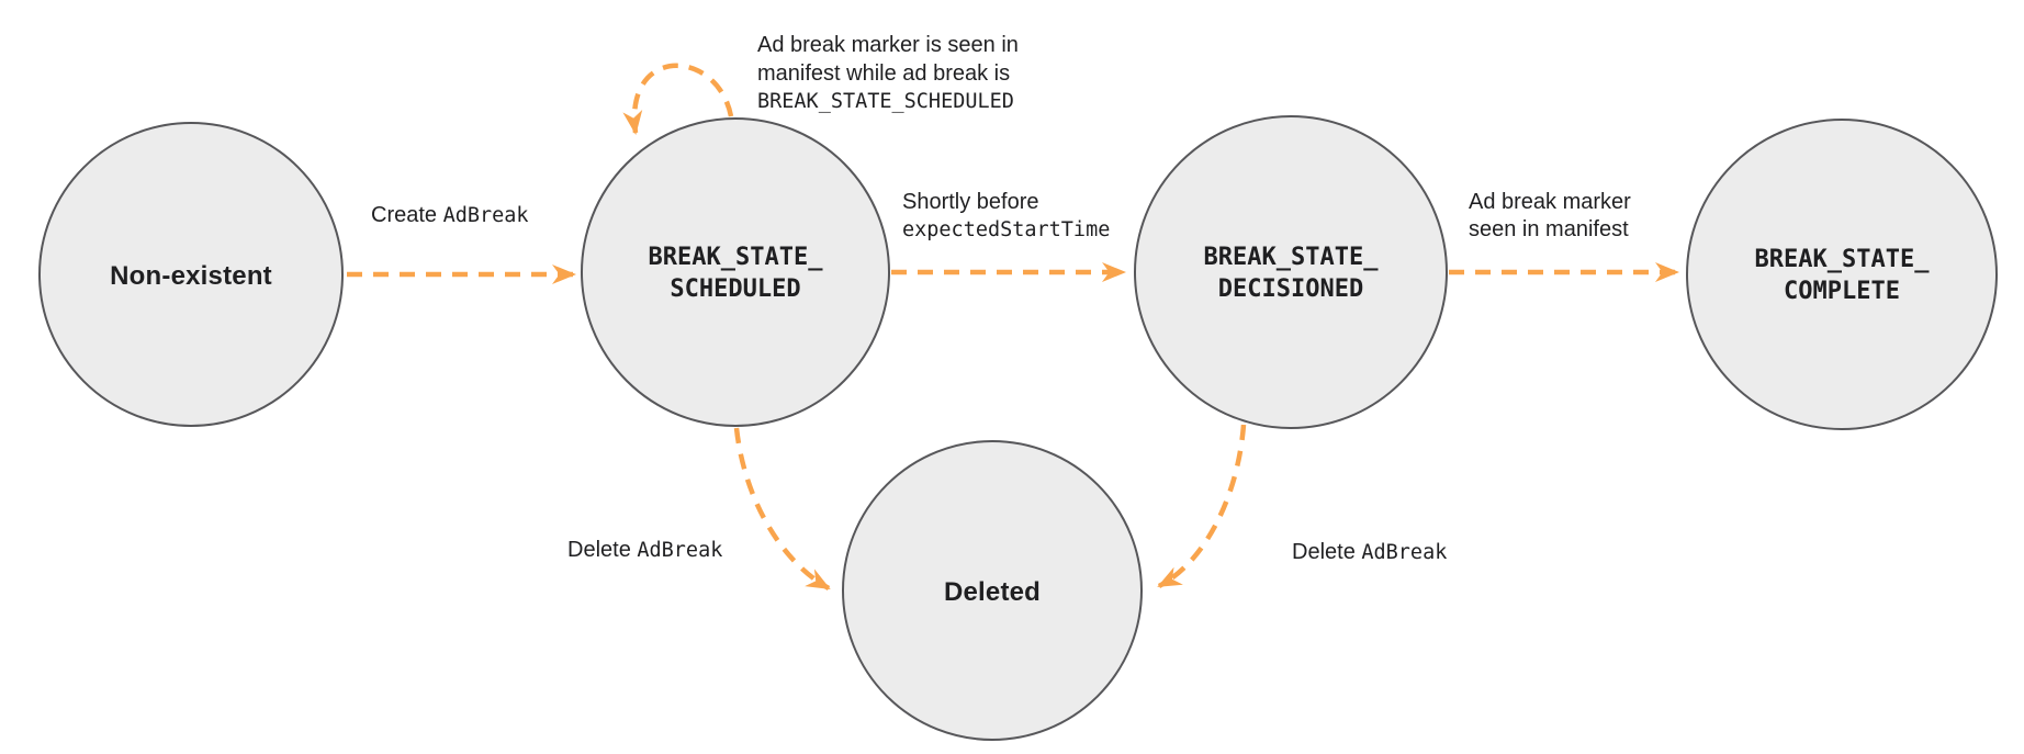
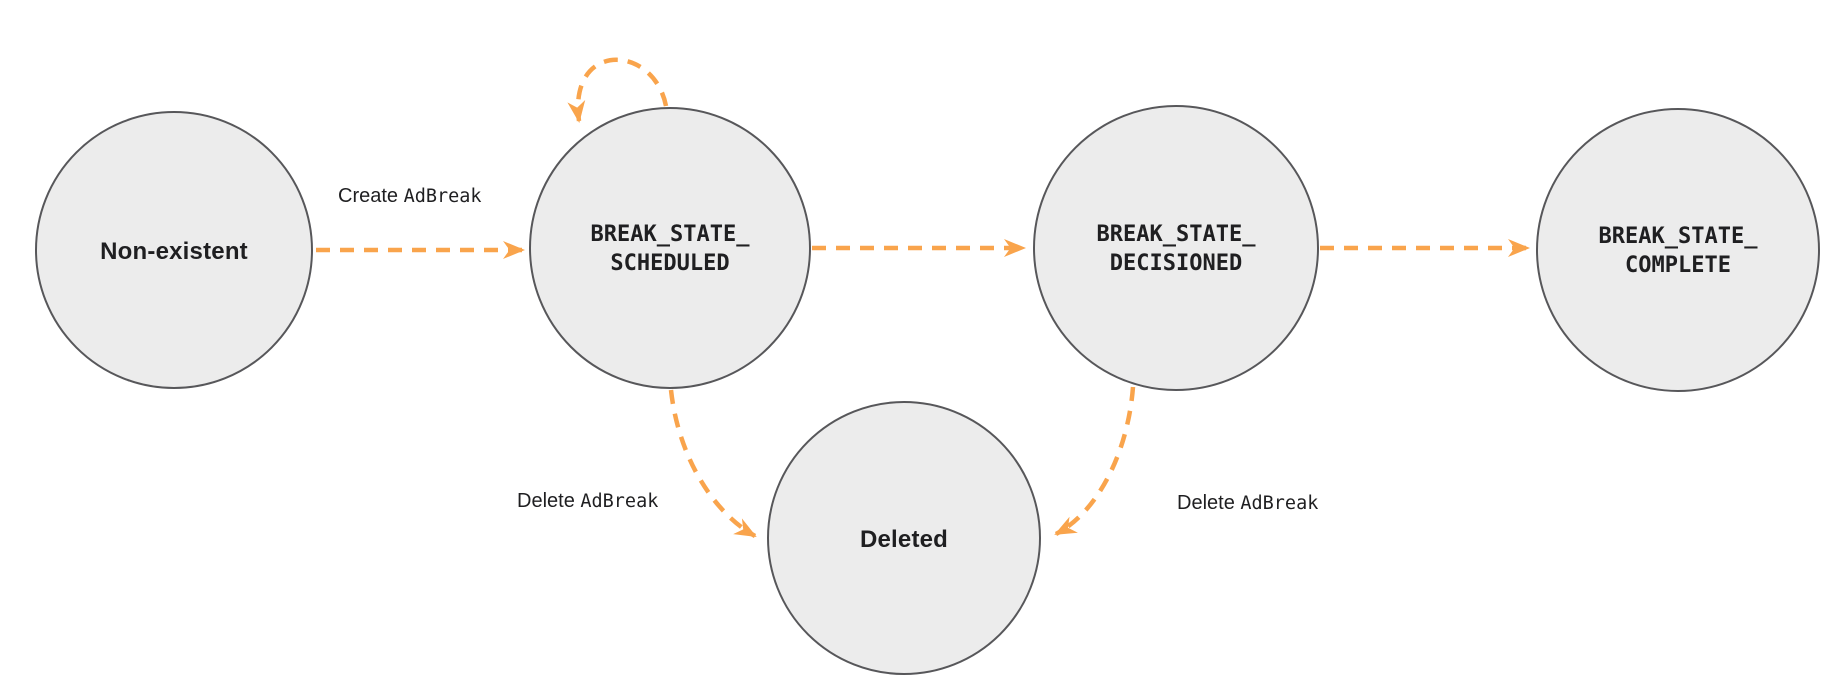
  Non-existent
  BREAK_STATE_
  SCHEDULED
  BREAK_STATE_
  DECISIONED
  BREAK_STATE_
  COMPLETE
  Deleted
  Create AdBreak
- Ad break marker is seen in
- manifest while ad break is
- BREAK_STATE_SCHEDULED
- Shortly before
- expectedStartTime
- Ad break marker
- seen in manifest
  Delete AdBreak
  Delete AdBreak
